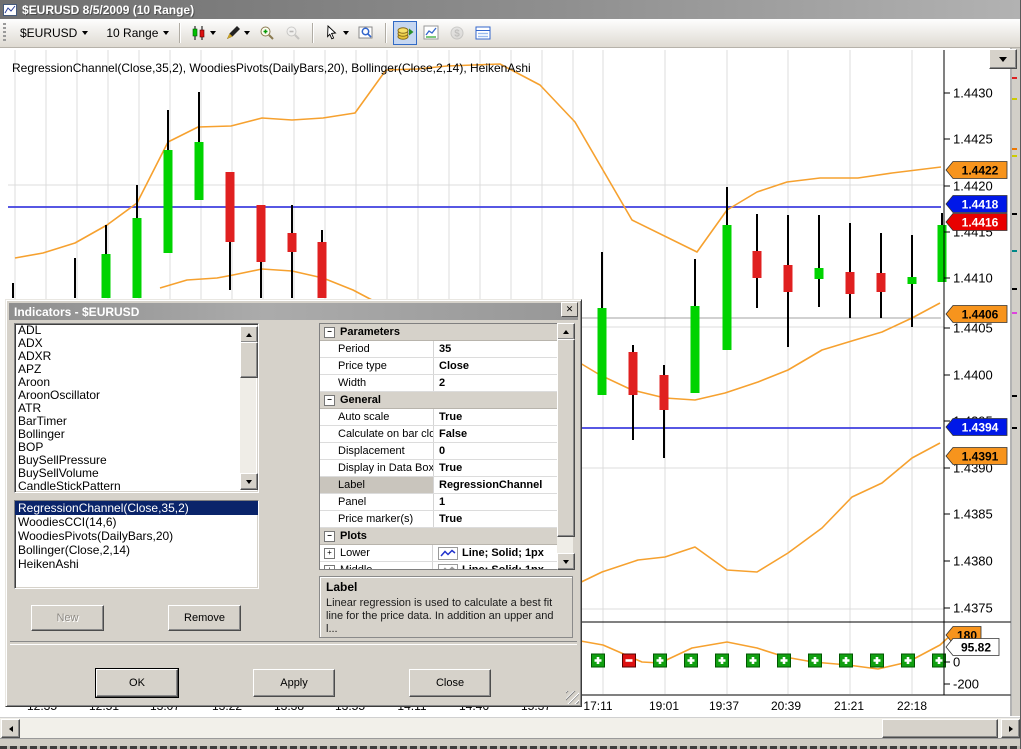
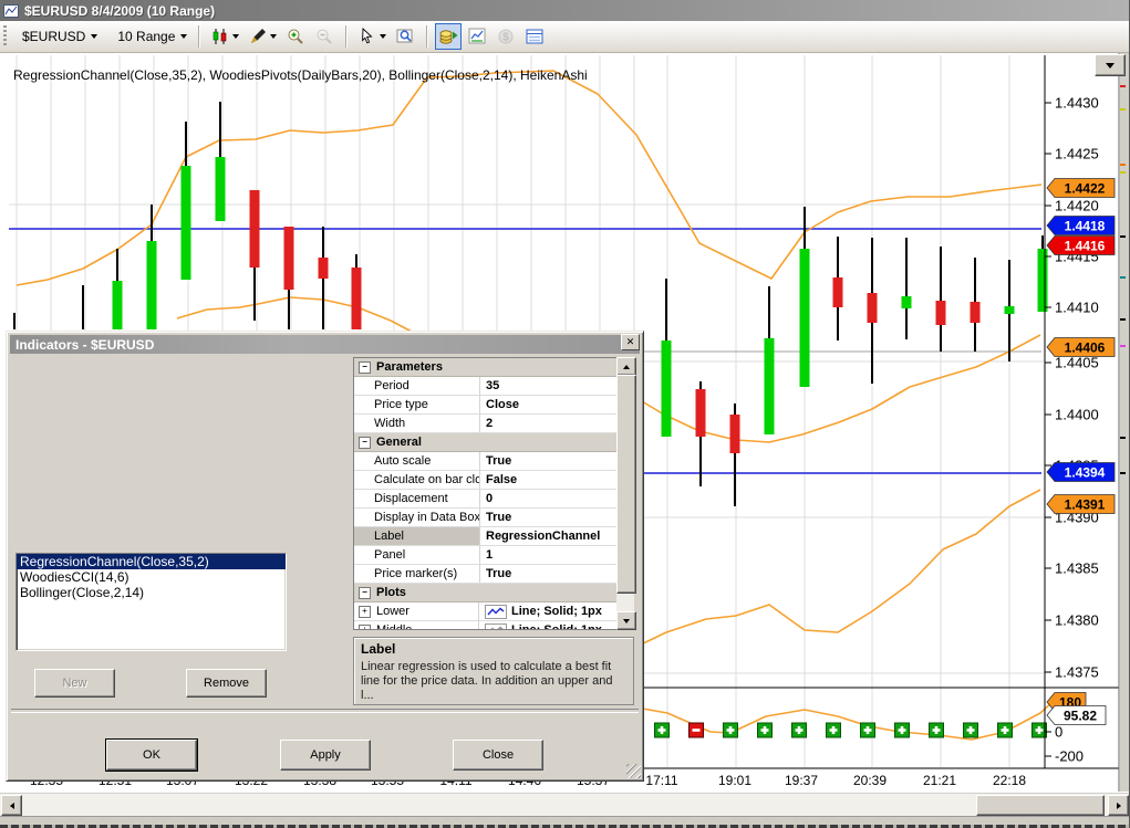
  1.4430
  1.4425
  1.4420
  1.4415
  1.4410
  1.4405
  1.4400
  1.4390
  1.4385
  1.4380
  1.4375
  0
  -200
  1.4422
  1.4418
  1.4416
  1.4406
  1.4394
  1.4391
  180
  95.82
  17:11
  19:01
  19:37
  20:39
  21:21
  22:18
  RegressionChannel(Close,35,2), WoodiesPivots(DailyBars,20), Bollinger(Close,2,14), HeikenAshi
- $EURUSD 8/5/2009 (10 Range)
+ $EURUSD 8/4/2009 (10 Range)
  $EURUSD
  10 Range
  $
  Indicators - $EURUSD
  ✕
- ADL
- ADX
- ADXR
- APZ
- Aroon
- AroonOscillator
- ATR
- BarTimer
- Bollinger
- BOP
- BuySellPressure
- BuySellVolume
- CandleStickPattern
  RegressionChannel(Close,35,2)
  WoodiesCCI(14,6)
- WoodiesPivots(DailyBars,20)
  Bollinger(Close,2,14)
- HeikenAshi
  New
  Remove
  −
  Parameters
  Period
  35
  Price type
  Close
  Width
  2
  −
  General
  Auto scale
  True
  Calculate on bar clo
  False
  Displacement
  0
  Display in Data Box
  True
  Label
  RegressionChannel
  Panel
  1
  Price marker(s)
  True
  −
  Plots
  +
  Lower
  Line; Solid; 1px
  Label
  Linear regression is used to calculate a best fit line for the price data. In addition an upper and l...
  OK
  Apply
  Close
